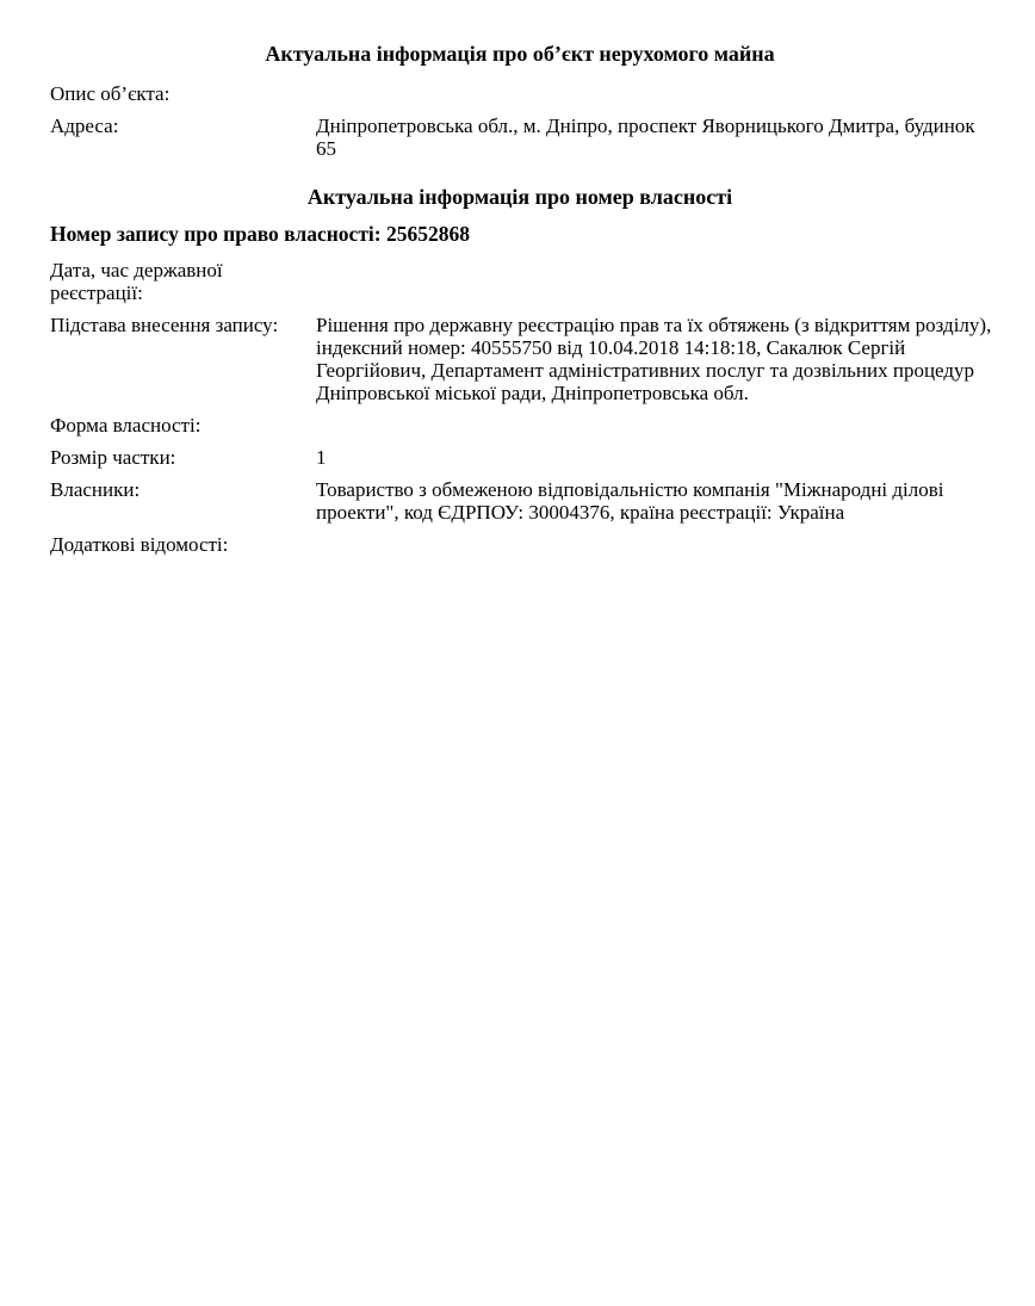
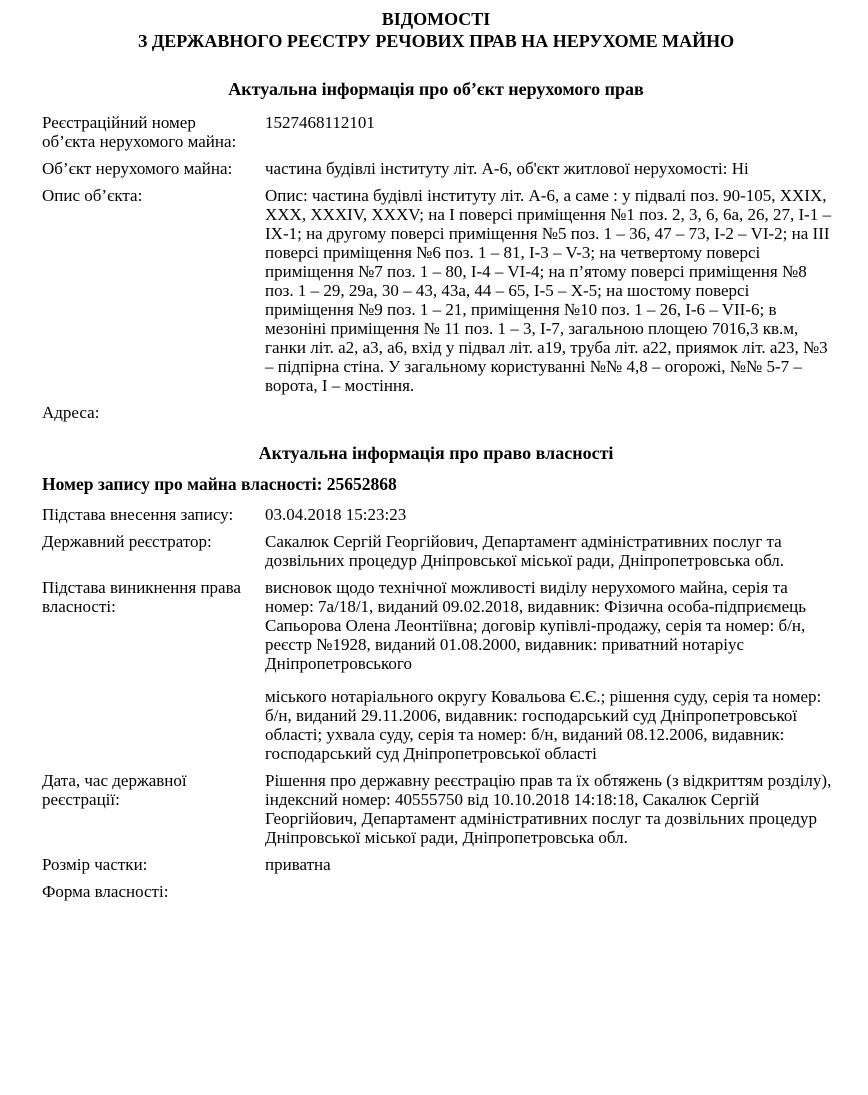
+ ВІДОМОСТІ
+ З ДЕРЖАВНОГО РЕЄСТРУ РЕЧОВИХ ПРАВ НА НЕРУХОМЕ МАЙНО
- Актуальна інформація про об’єкт нерухомого майна
+ Актуальна інформація про об’єкт нерухомого прав
+ Реєстраційний номер об’єкта нерухомого майна:
+ 1527468112101
+ Об’єкт нерухомого майна:
+ частина будівлі інституту літ. А-6, об'єкт житлової нерухомості: Ні
  Опис об’єкта:
+ Опис: частина будівлі інституту літ. А-6, а саме : у підвалі поз. 90-105, XXIX, XXX, XXXIV, XXXV; на I поверсі приміщення №1 поз. 2, 3, 6, 6а, 26, 27, I-1 – IX-1; на другому поверсі приміщення №5 поз. 1 – 36, 47 – 73, I-2 – VI-2; на III поверсі приміщення №6 поз. 1 – 81, I-3 – V-3; на четвертому поверсі приміщення №7 поз. 1 – 80, I-4 – VI-4; на п’ятому поверсі приміщення №8 поз. 1 – 29, 29а, 30 – 43, 43а, 44 – 65, I-5 – X-5; на шостому поверсі приміщення №9 поз. 1 – 21, приміщення №10 поз. 1 – 26, I-6 – VII-6; в мезоніні приміщення № 11 поз. 1 – 3, I-7, загальною площею 7016,3 кв.м, ганки літ. а2, а3, а6, вхід у підвал літ. а19, труба літ. а22, приямок літ. а23, №3 – підпірна стіна. У загальному користуванні №№ 4,8 – огорожі, №№ 5-7 – ворота, I – мостіння.
  Адреса:
- Дніпропетровська обл., м. Дніпро, проспект Яворницького Дмитра, будинок 65
- Актуальна інформація про номер власності
+ Актуальна інформація про право власності
- Номер запису про право власності: 25652868
+ Номер запису про майна власності: 25652868
- Дата, час державної реєстрації:
+ Підстава внесення запису:
+ 03.04.2018 15:23:23
+ Державний реєстратор:
+ Сакалюк Сергій Георгійович, Департамент адміністративних послуг та дозвільних процедур Дніпровської міської ради, Дніпропетровська обл.
+ Підстава виникнення права власності:
+ висновок щодо технічної можливості виділу нерухомого майна, серія та номер: 7а/18/1, виданий 09.02.2018, видавник: Фізична особа-підприємець Сапьорова Олена Леонтіївна; договір купівлі-продажу, серія та номер: б/н, реєстр №1928, виданий 01.08.2000, видавник: приватний нотаріус Дніпропетровського
+ міського нотаріального округу Ковальова Є.Є.; рішення суду, серія та номер: б/н, виданий 29.11.2006, видавник: господарський суд Дніпропетровської області; ухвала суду, серія та номер: б/н, виданий 08.12.2006, видавник: господарський суд Дніпропетровської області
- Підстава внесення запису:
+ Дата, час державної реєстрації:
- Рішення про державну реєстрацію прав та їх обтяжень (з відкриттям розділу), індексний номер: 40555750 від 10.04.2018 14:18:18, Сакалюк Сергій Георгійович, Департамент адміністративних послуг та дозвільних процедур Дніпровської міської ради, Дніпропетровська обл.
+ Рішення про державну реєстрацію прав та їх обтяжень (з відкриттям розділу), індексний номер: 40555750 від 10.10.2018 14:18:18, Сакалюк Сергій Георгійович, Департамент адміністративних послуг та дозвільних процедур Дніпровської міської ради, Дніпропетровська обл.
- Форма власності:
+ Розмір частки:
+ приватна
- Розмір частки:
+ Форма власності:
- 1
- Власники:
- Товариство з обмеженою відповідальністю компанія "Міжнародні ділові проекти", код ЄДРПОУ: 30004376, країна реєстрації: Україна
- Додаткові відомості:
